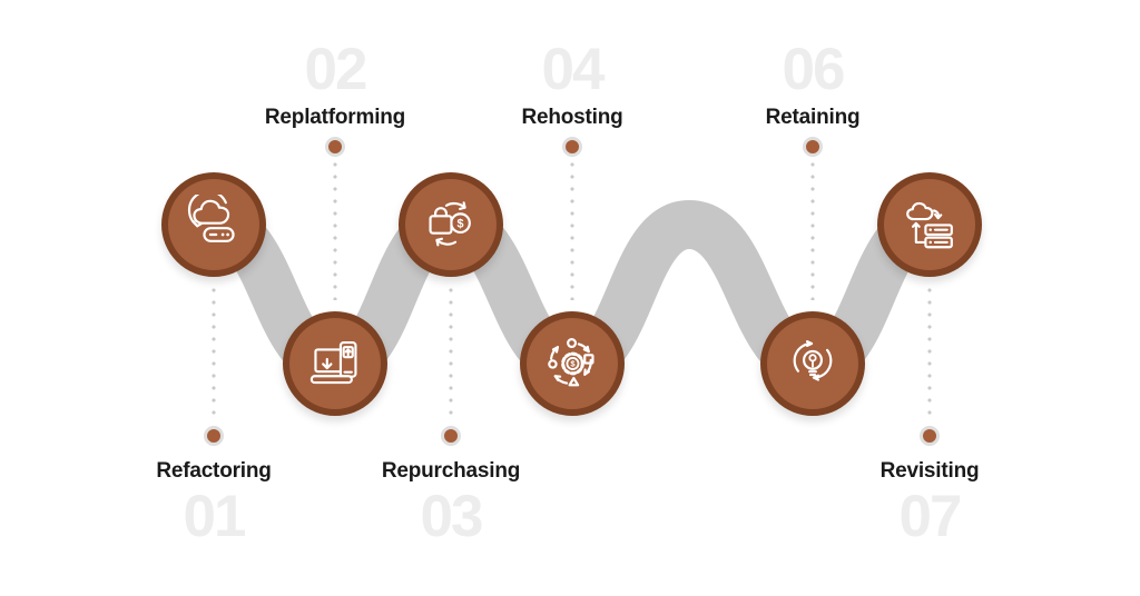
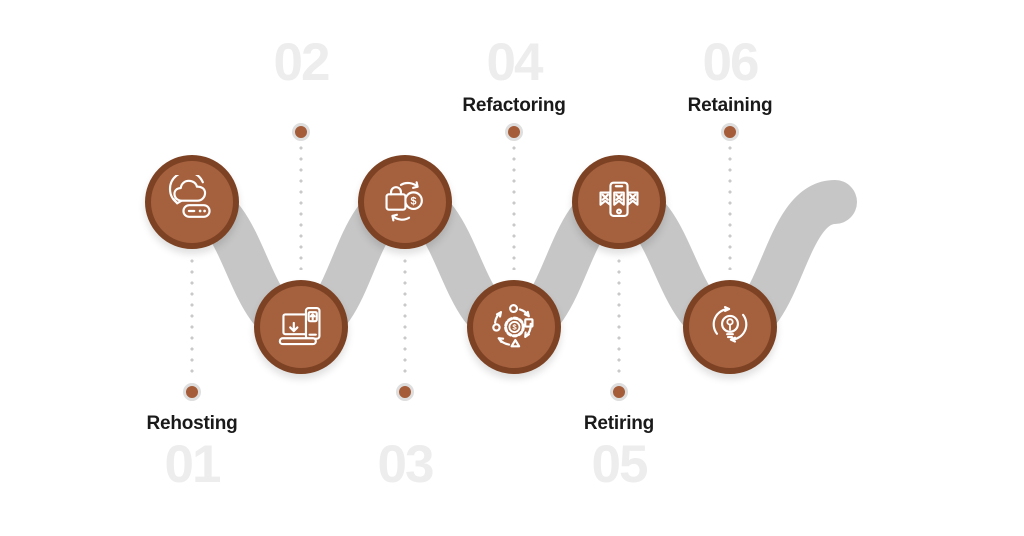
- Refactoring
+ Rehosting
- Replatforming
  $
- Repurchasing
- Rehosting
+ Refactoring
  $
+ Retiring
  Retaining
- Revisiting
